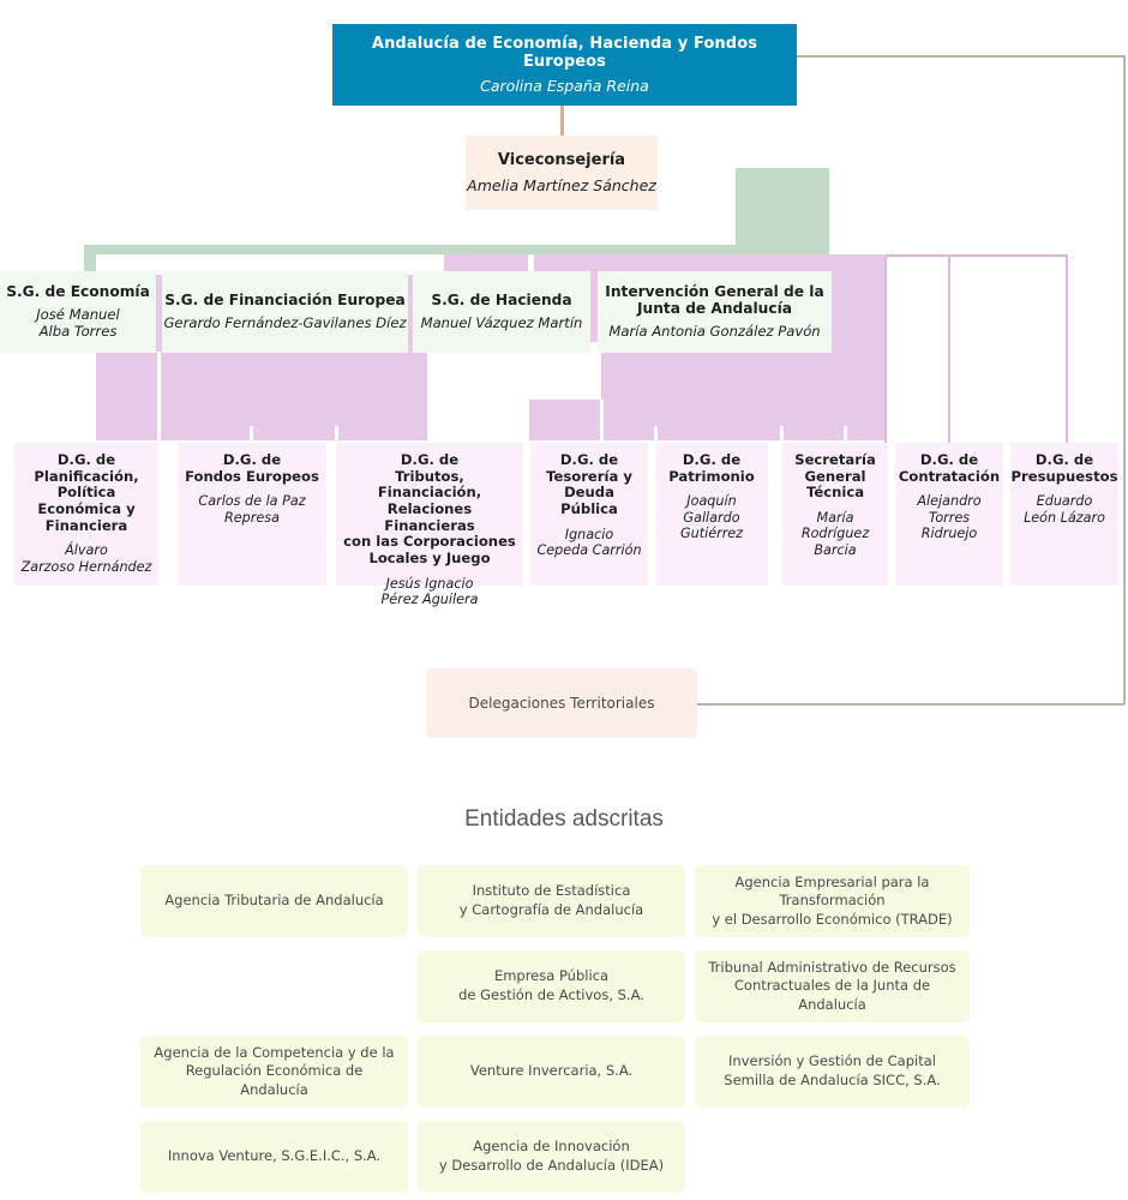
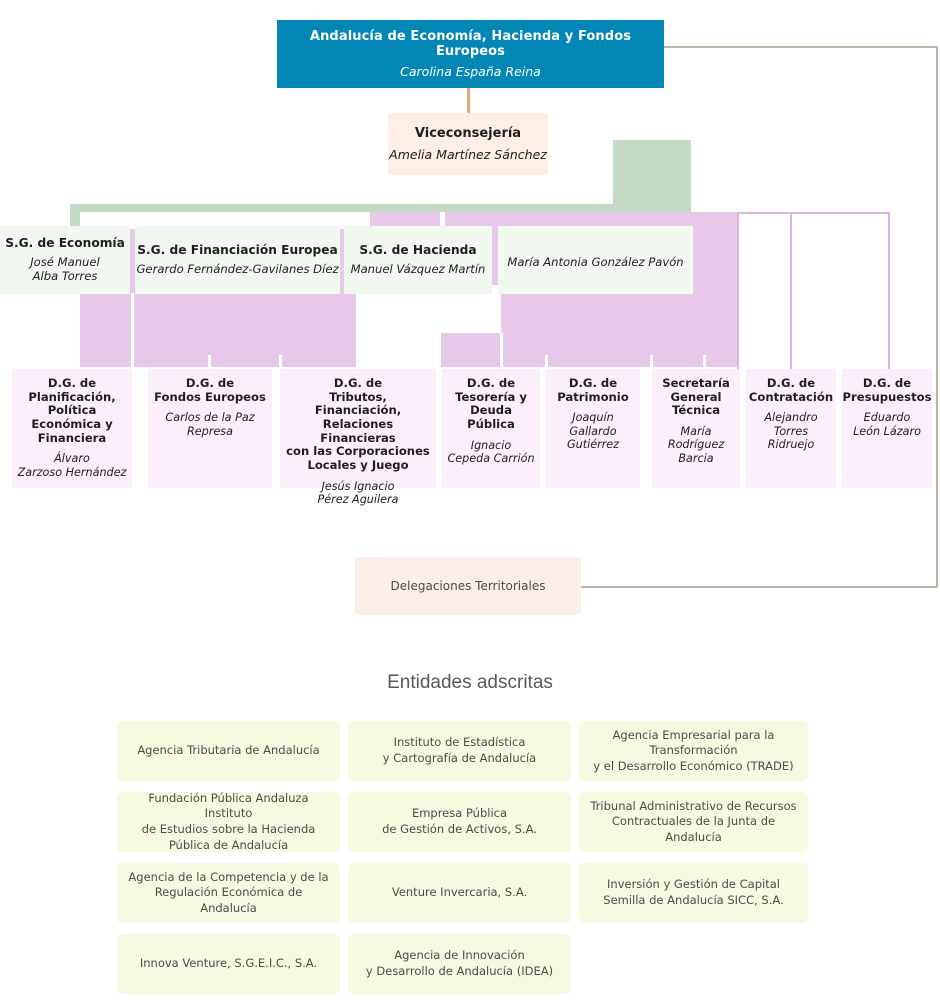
  Andalucía de Economía, Hacienda y Fondos Europeos
  Carolina España Reina
  Viceconsejería
  Amelia Martínez Sánchez
  S.G. de Economía
  José Manuel
  Alba Torres
  S.G. de Financiación Europea
  Gerardo Fernández-Gavilanes Díez
  S.G. de Hacienda
  Manuel Vázquez Martín
- Intervención General de la
- Junta de Andalucía
  María Antonia González Pavón
  D.G. de
  Planificación,
  Política Económica y
  Financiera
  Álvaro
  Zarzoso Hernández
  D.G. de
  Fondos Europeos
  Carlos de la Paz
  Represa
  D.G. de
  Tributos, Financiación,
  Relaciones Financieras
  con las Corporaciones
  Locales y Juego
  Jesús Ignacio
  Pérez Aguilera
  D.G. de
  Tesorería y
  Deuda Pública
  Ignacio
  Cepeda Carrión
  D.G. de
  Patrimonio
  Joaquín
  Gallardo
  Gutiérrez
  Secretaría
  General
  Técnica
  María
  Rodríguez
  Barcia
  D.G. de
  Contratación
  Alejandro
  Torres Ridruejo
  D.G. de
  Presupuestos
  Eduardo
  León Lázaro
  Delegaciones Territoriales
  Entidades adscritas
  Agencia Tributaria de Andalucía
  Instituto de Estadística
  y Cartografía de Andalucía
  Agencia Empresarial para la Transformación
  y el Desarrollo Económico (TRADE)
+ Fundación Pública Andaluza Instituto
+ de Estudios sobre la Hacienda
+ Pública de Andalucía
  Empresa Pública
  de Gestión de Activos, S.A.
  Tribunal Administrativo de Recursos
  Contractuales de la Junta de Andalucía
  Agencia de la Competencia y de la
  Regulación Económica de Andalucía
  Venture Invercaria, S.A.
  Inversión y Gestión de Capital
  Semilla de Andalucía SICC, S.A.
  Innova Venture, S.G.E.I.C., S.A.
  Agencia de Innovación
  y Desarrollo de Andalucía (IDEA)
